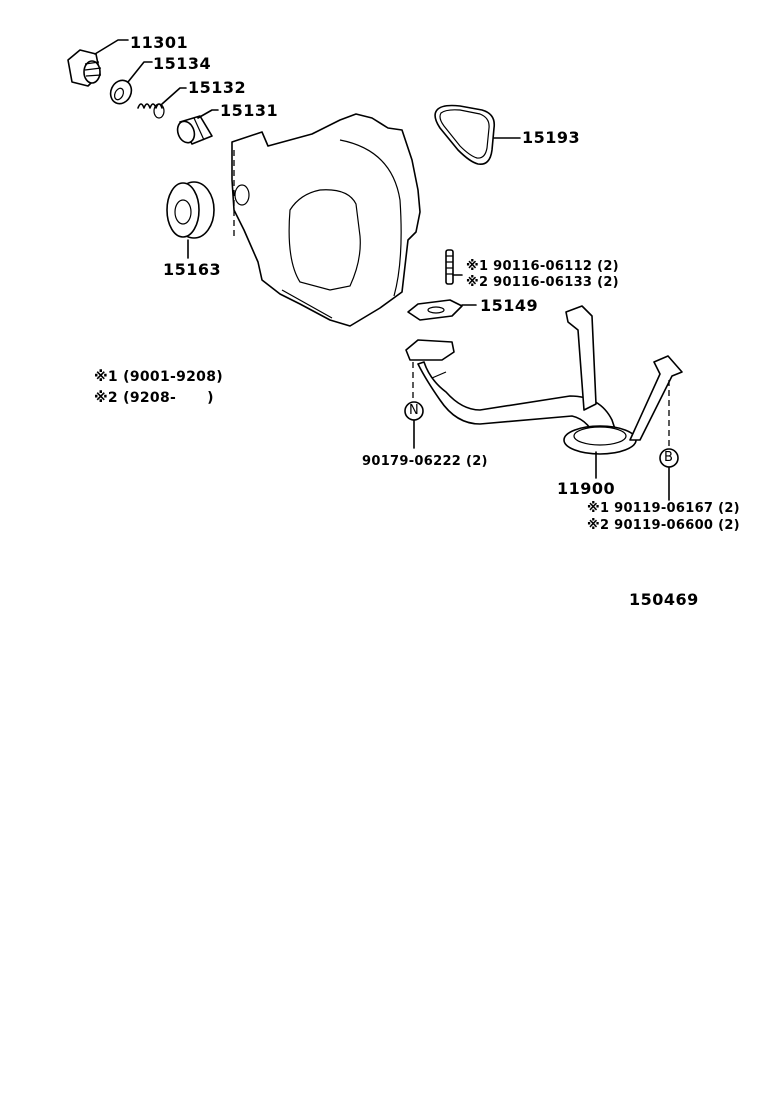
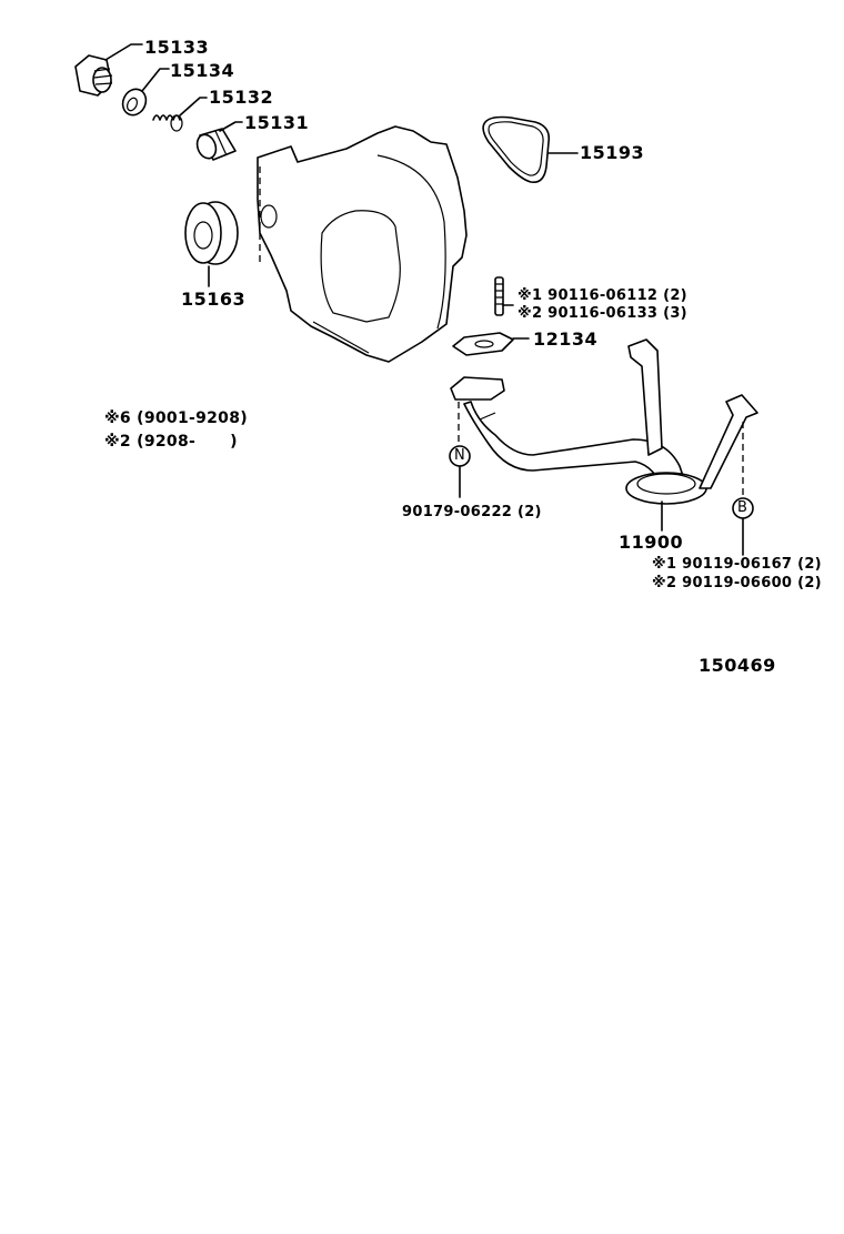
- 11301
+ 15133
  15134
  15132
  15131
  15193
  15163
- 15149
+ 12134
  11900
  ※1 90116-06112 (2)
- ※2 90116-06133 (2)
+ ※2 90116-06133 (3)
  N
  B
  90179-06222 (2)
  ※1 90119-06167 (2)
  ※2 90119-06600 (2)
- ※1 (9001-9208)
+ ※6 (9001-9208)
  ※2 (9208- )
  150469
